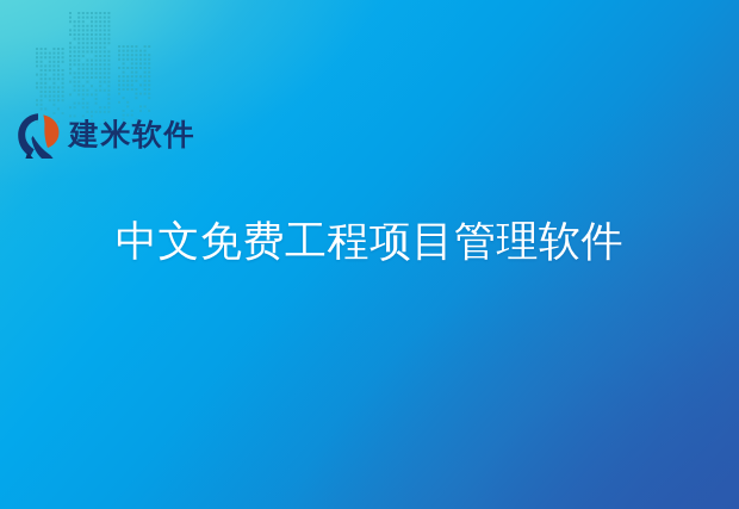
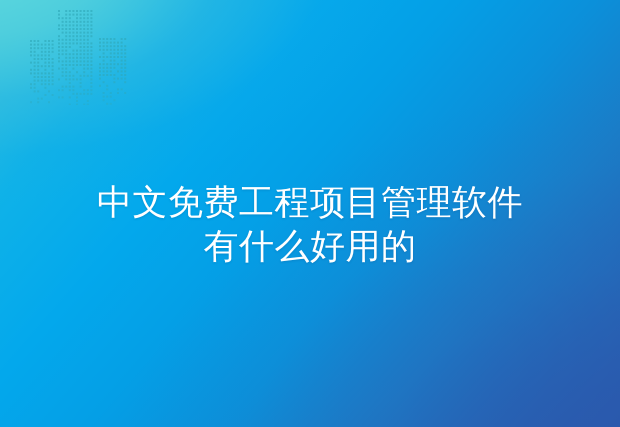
- 建米软件
  中文免费工程项目管理软件
+ 有什么好用的
